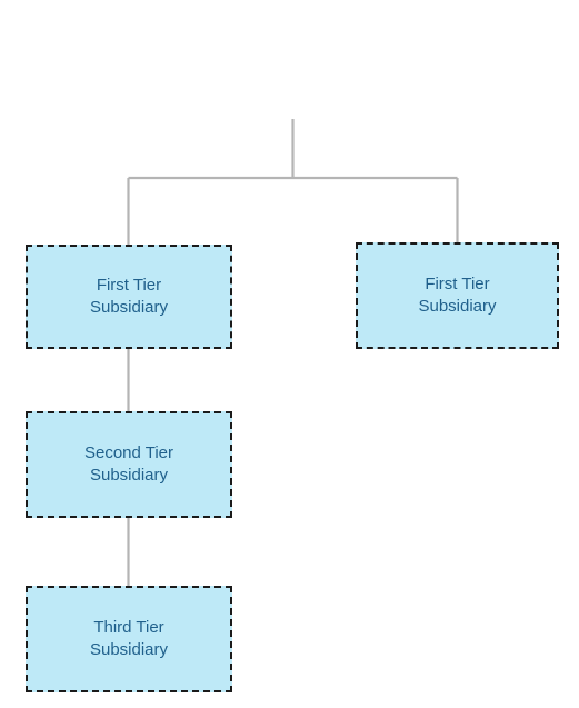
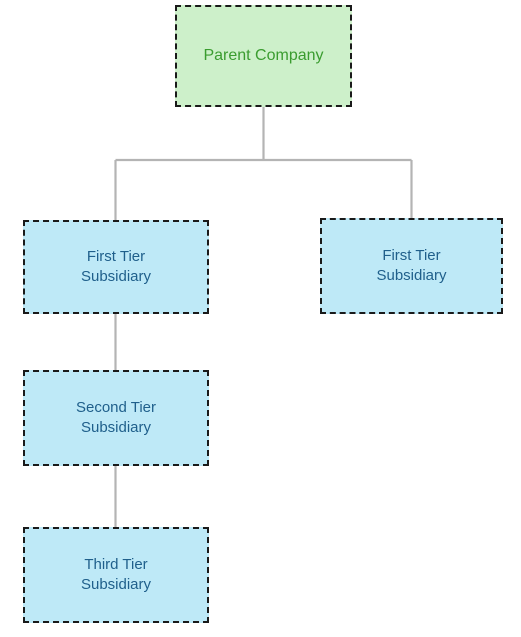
+ Parent Company
  First Tier
  Subsidiary
  First Tier
  Subsidiary
  Second Tier
  Subsidiary
  Third Tier
  Subsidiary
